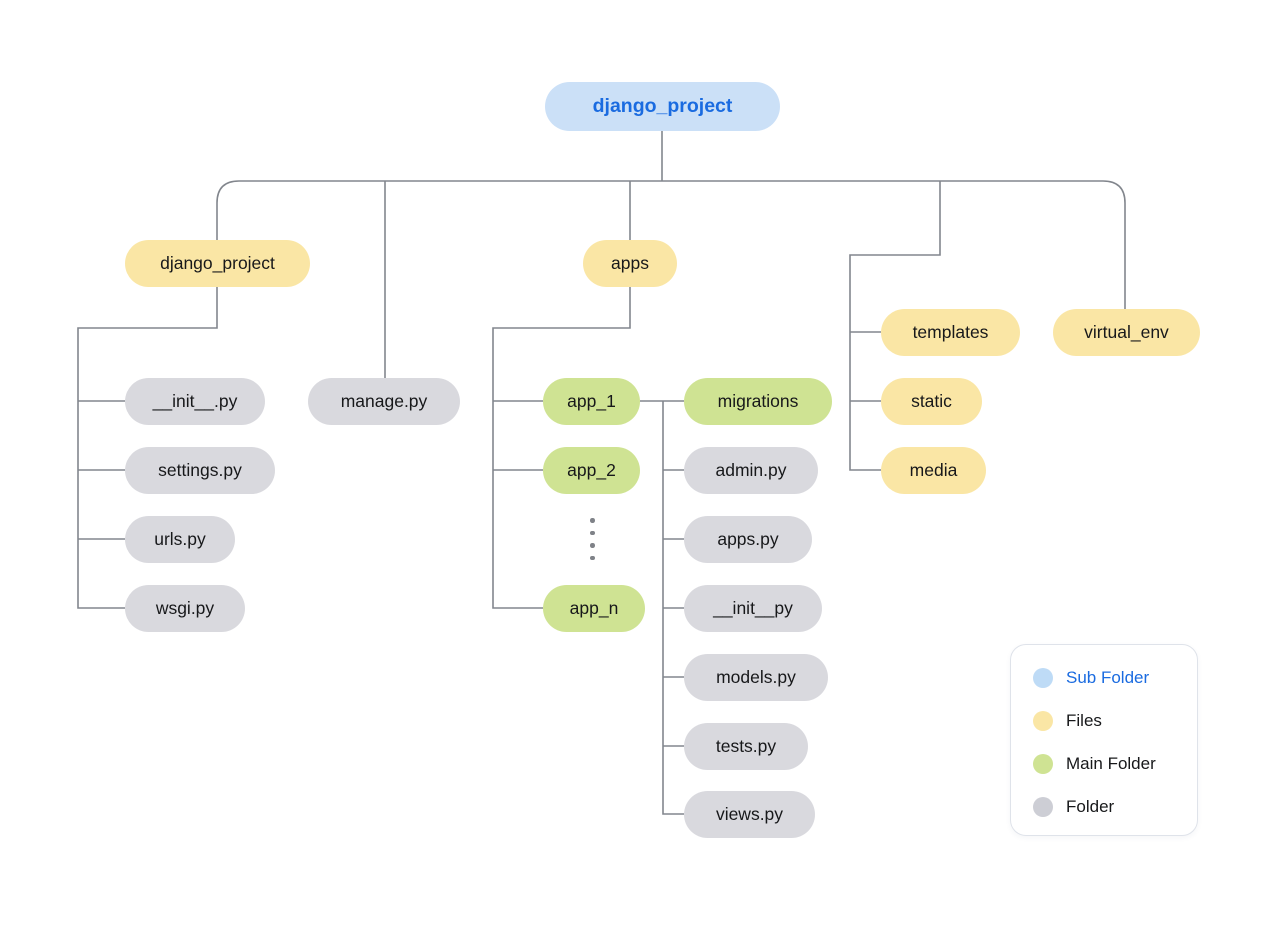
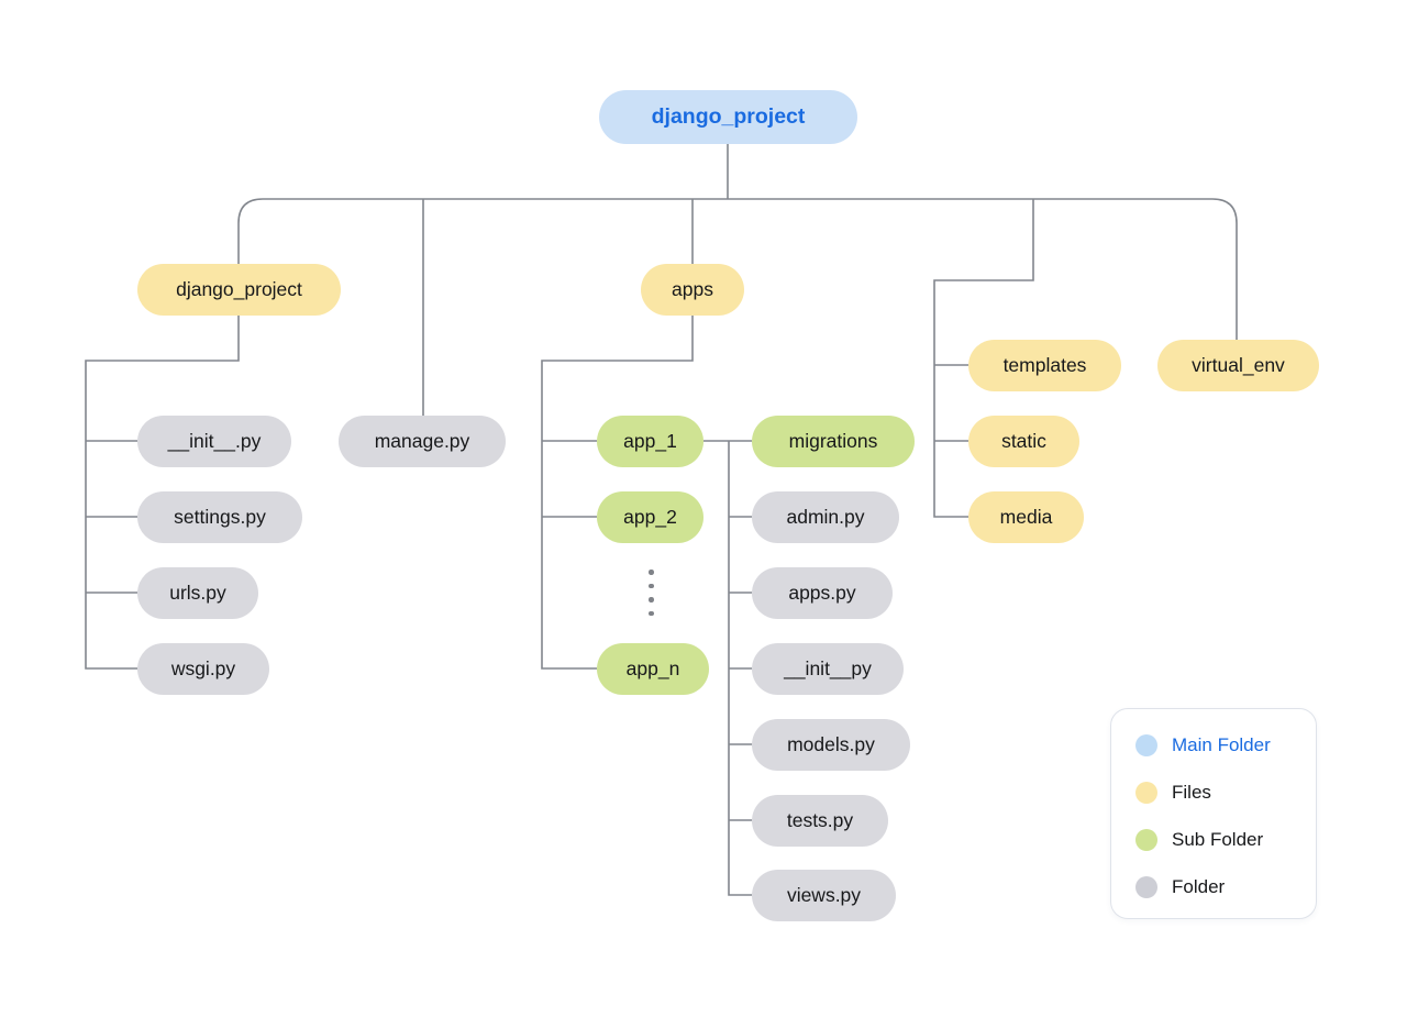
  django_project
  django_project
  apps
  templates
  static
  media
  virtual_env
  manage.py
  __init__.py
  settings.py
  urls.py
  wsgi.py
  app_1
  app_2
  app_n
  migrations
  admin.py
  apps.py
  __init__py
  models.py
  tests.py
  views.py
- Sub Folder
+ Main Folder
  Files
- Main Folder
+ Sub Folder
  Folder
